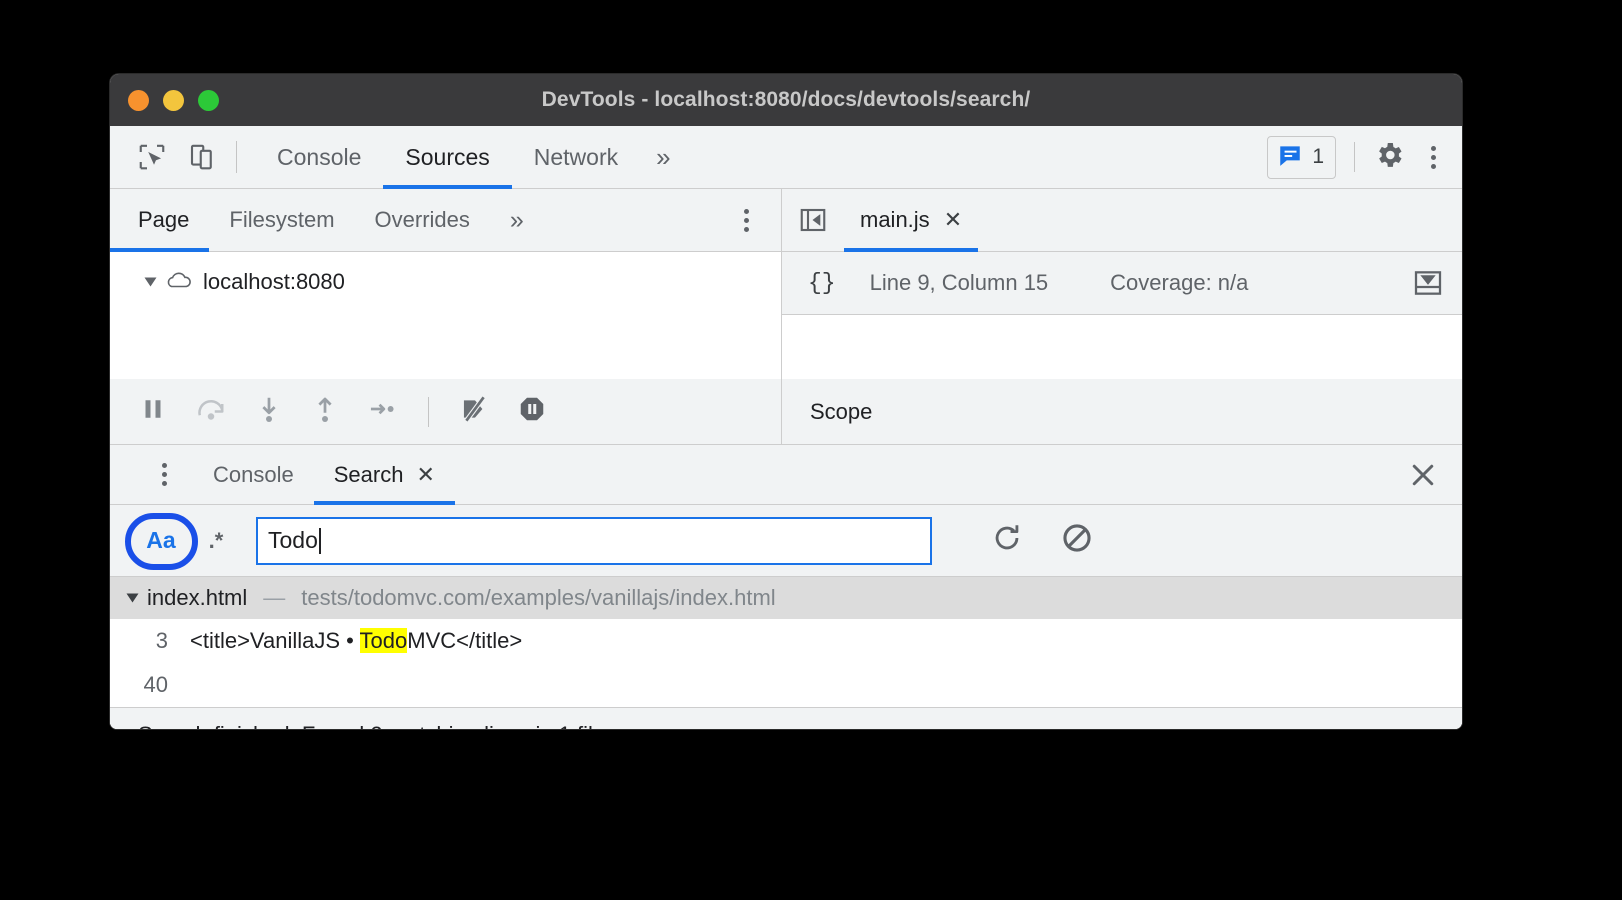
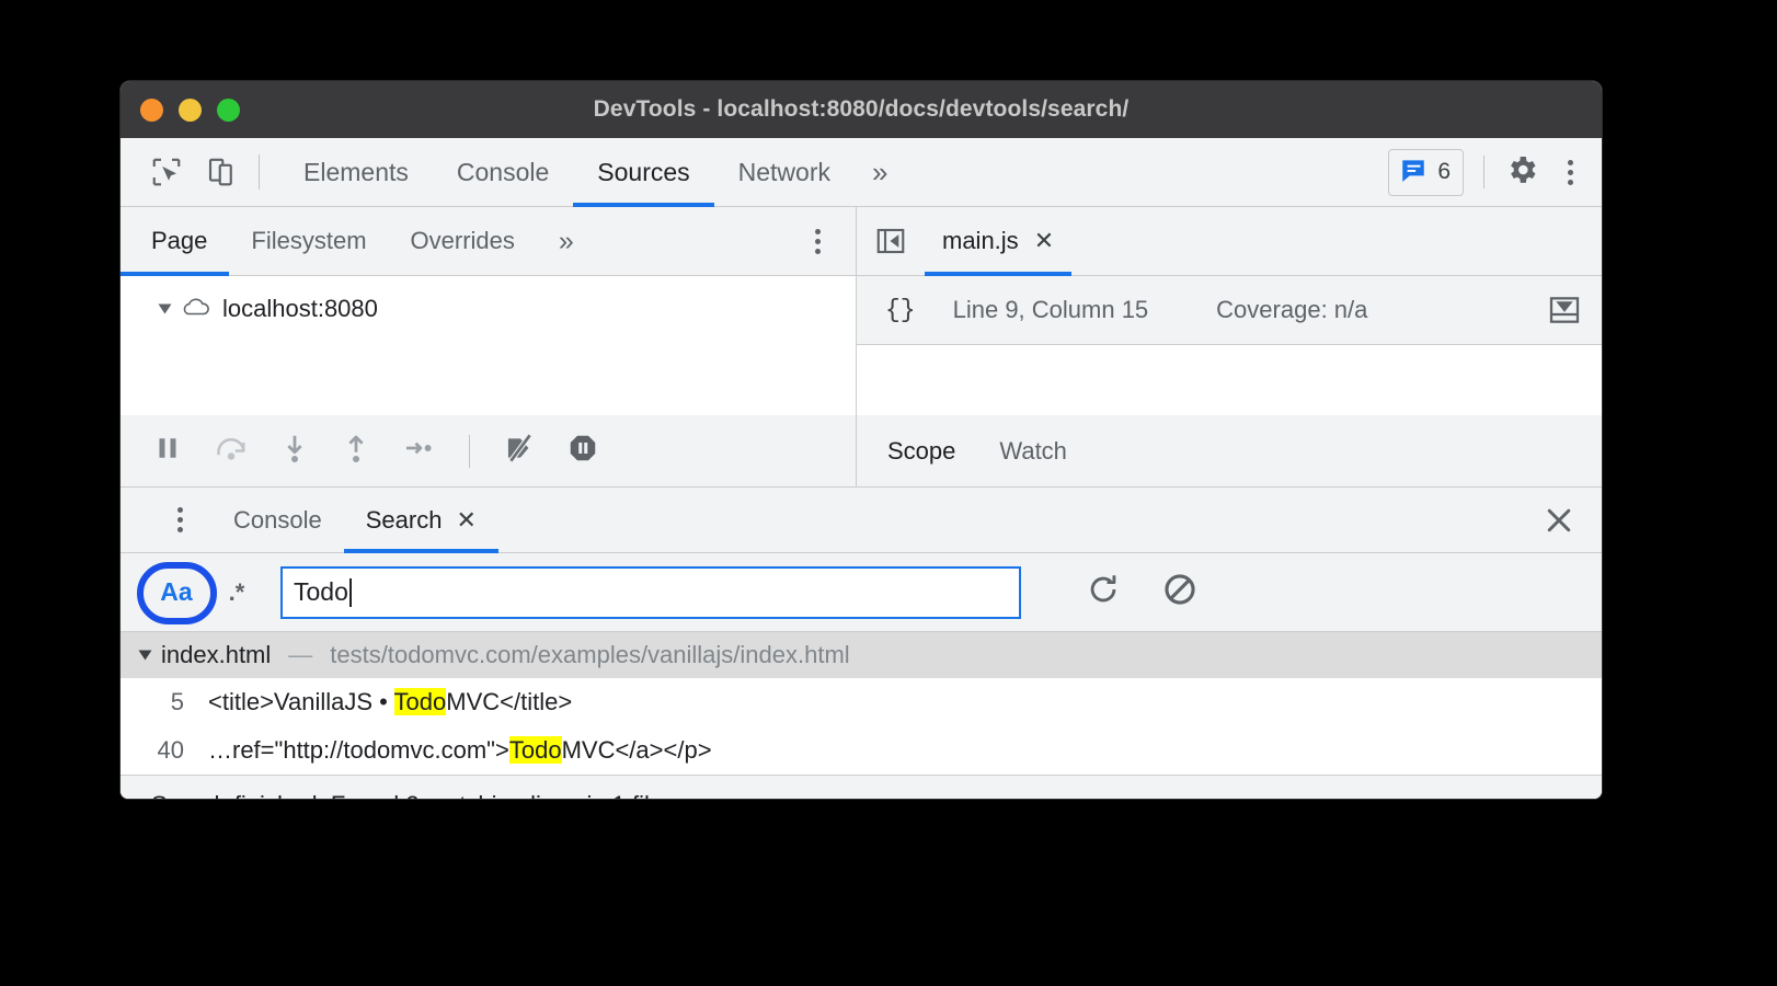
  DevTools - localhost:8080/docs/devtools/search/
+ Elements
  Console
  Sources
  Network
  »
- 1
+ 6
  Page
  Filesystem
  Overrides
  »
  localhost:8080
  main.js
  ✕
  {}
  Line 9, Column 15
  Coverage: n/a
  Scope
+ Watch
  Console
  Search
  ✕
  Aa
  .*
  Todo
  index.html
  —
  tests/todomvc.com/examples/vanillajs/index.html
- 3
+ 5
  <title>VanillaJS • TodoMVC</title>
  40
+ …ref="http://todomvc.com">TodoMVC</a></p>
